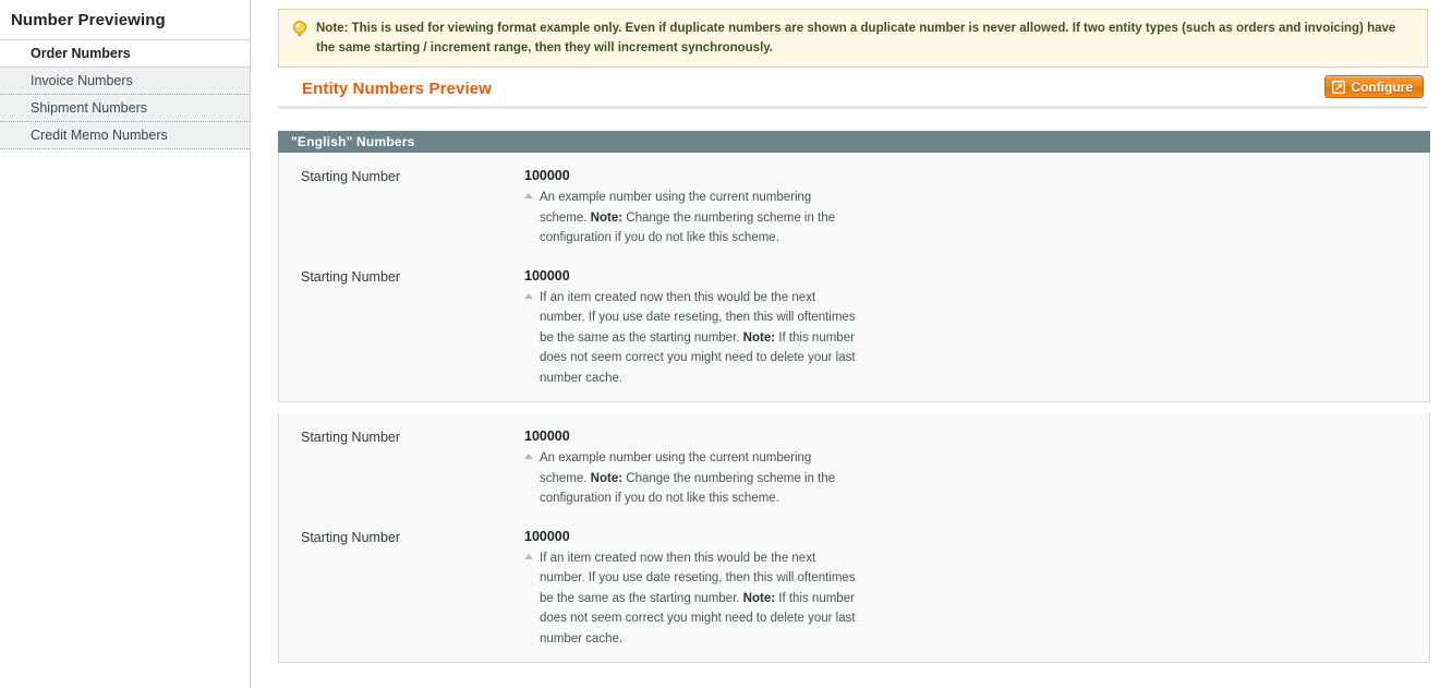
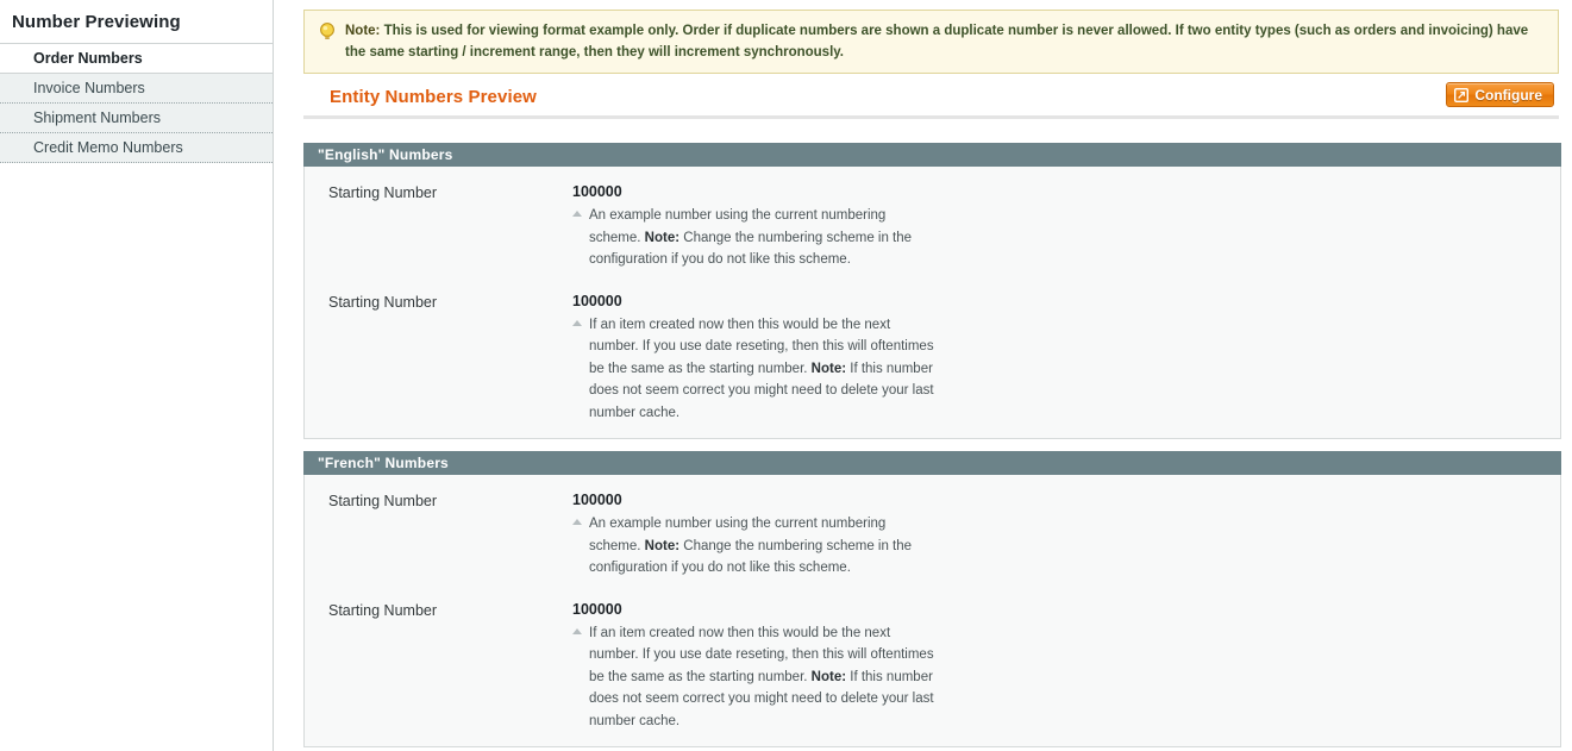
  Number Previewing
  Order Numbers
  Invoice Numbers
  Shipment Numbers
  Credit Memo Numbers
- Note: This is used for viewing format example only. Even if duplicate numbers are shown a duplicate number is never allowed. If two entity types (such as orders and invoicing) have the same starting / increment range, then they will increment synchronously.
+ Note: This is used for viewing format example only. Order if duplicate numbers are shown a duplicate number is never allowed. If two entity types (such as orders and invoicing) have the same starting / increment range, then they will increment synchronously.
  Entity Numbers Preview
  Configure
  "English" Numbers
  Starting Number
  100000
  An example number using the current numbering scheme. Note: Change the numbering scheme in the configuration if you do not like this scheme.
  Starting Number
  100000
  If an item created now then this would be the next number. If you use date reseting, then this will oftentimes be the same as the starting number. Note: If this number does not seem correct you might need to delete your last number cache.
+ "French" Numbers
  Starting Number
  100000
  An example number using the current numbering scheme. Note: Change the numbering scheme in the configuration if you do not like this scheme.
  Starting Number
  100000
  If an item created now then this would be the next number. If you use date reseting, then this will oftentimes be the same as the starting number. Note: If this number does not seem correct you might need to delete your last number cache.
